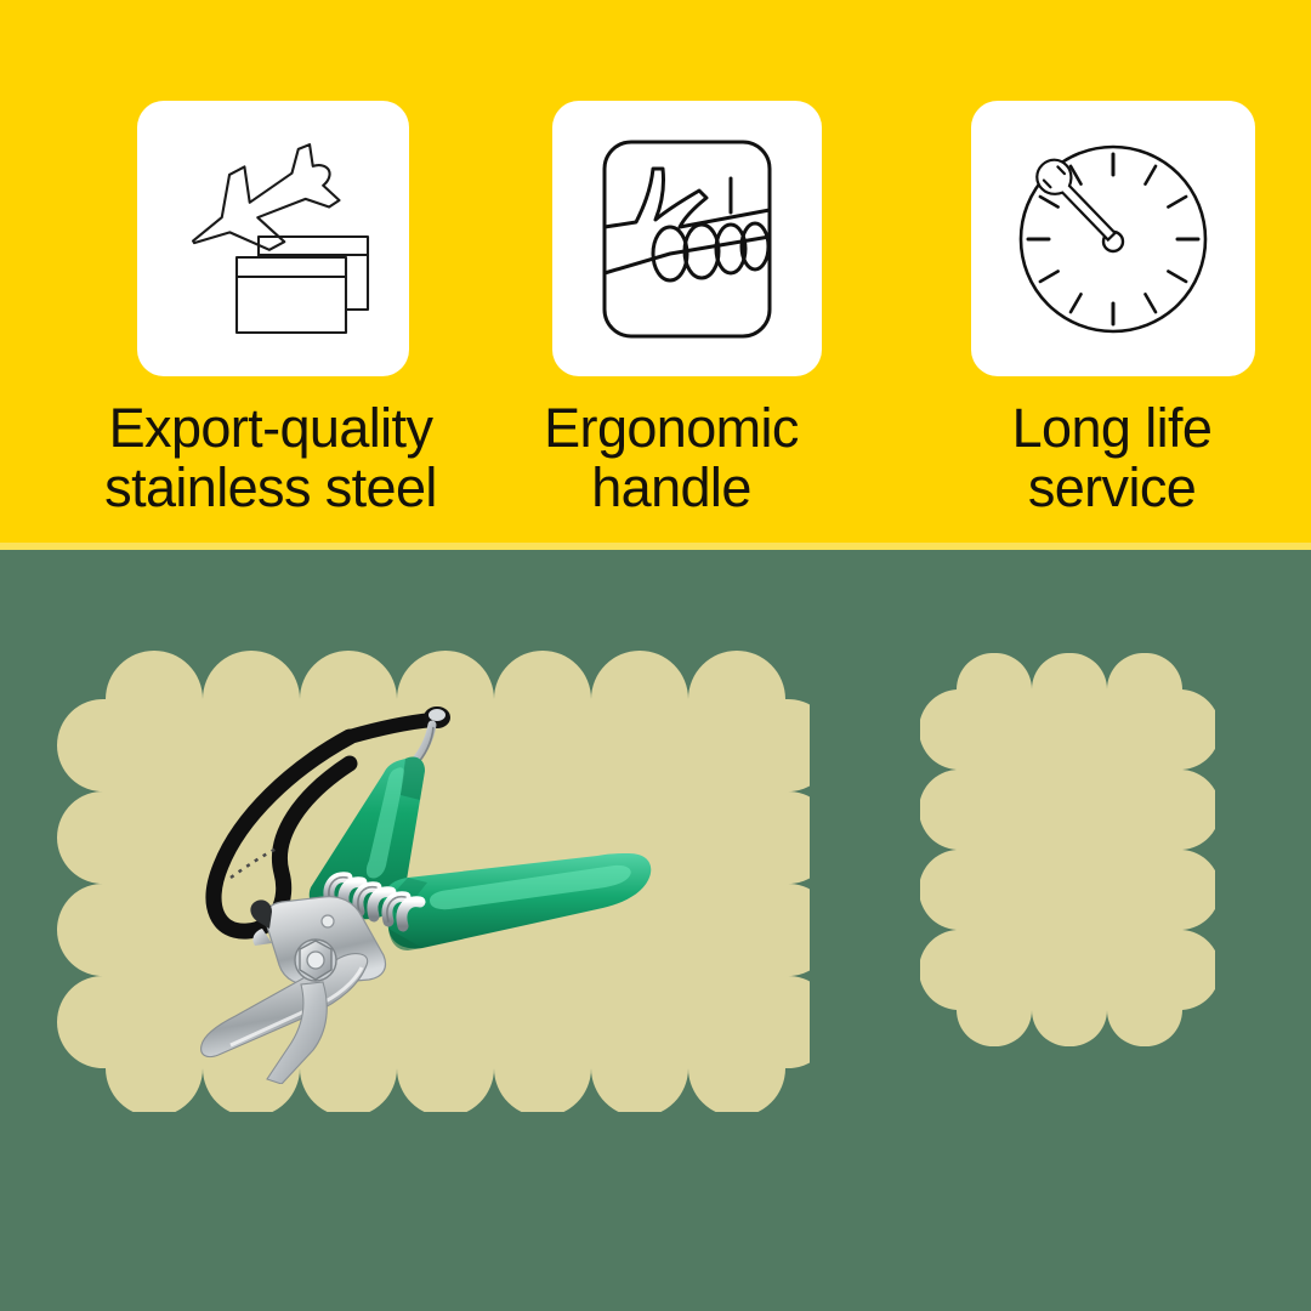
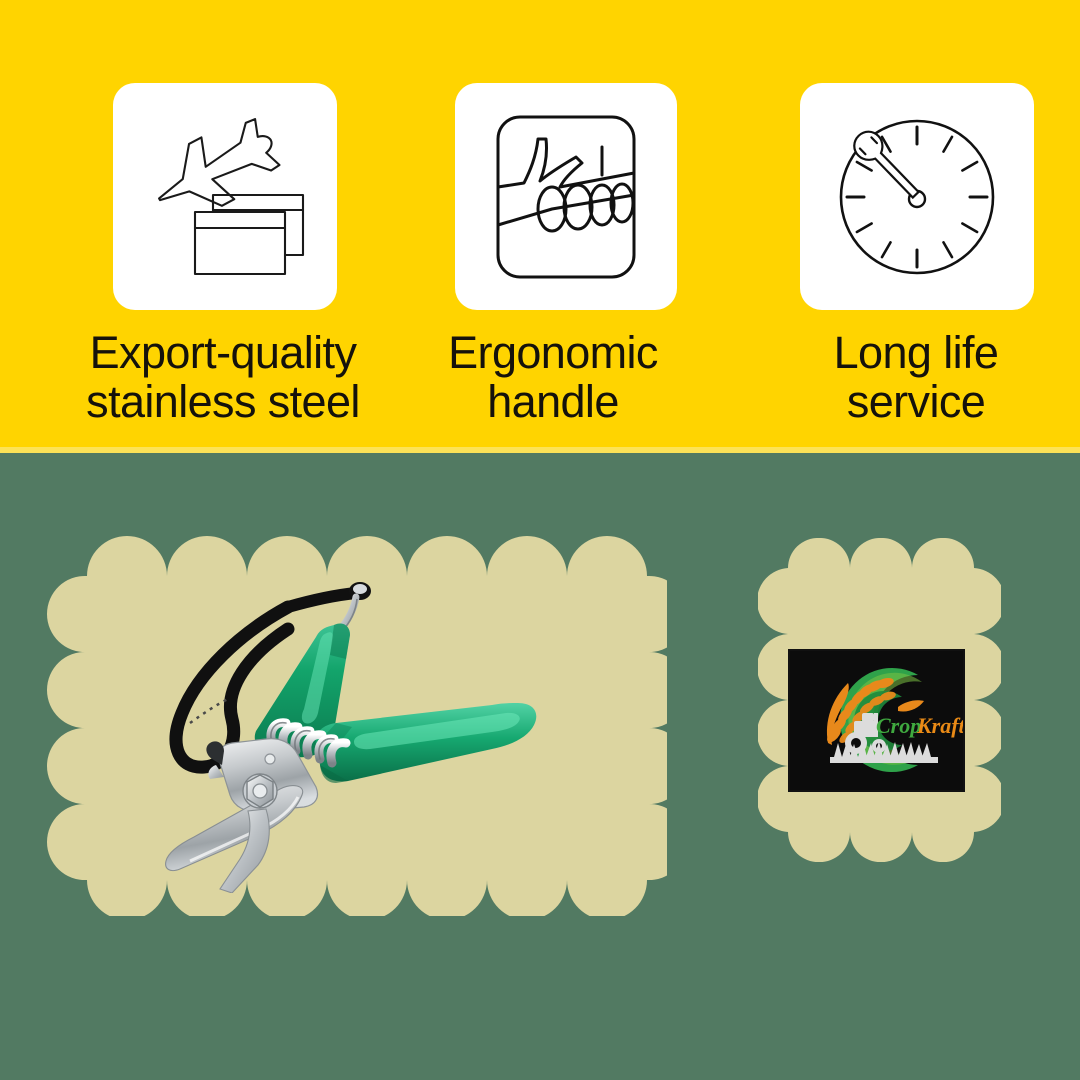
  Export-quality
  stainless steel
  Ergonomic
  handle
  Long life
  service
+ Crop
+ Kraft
